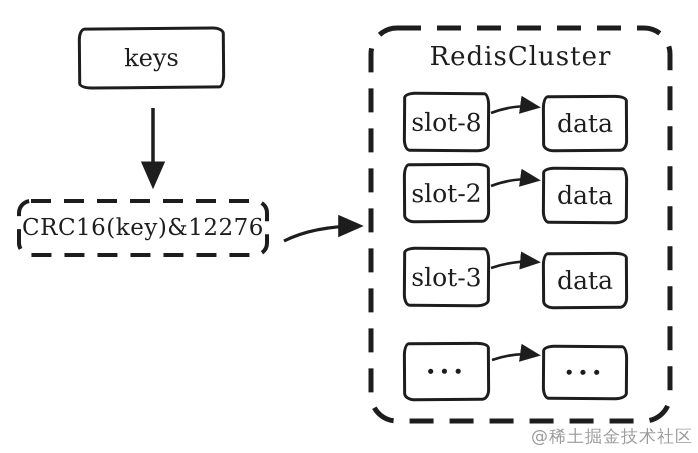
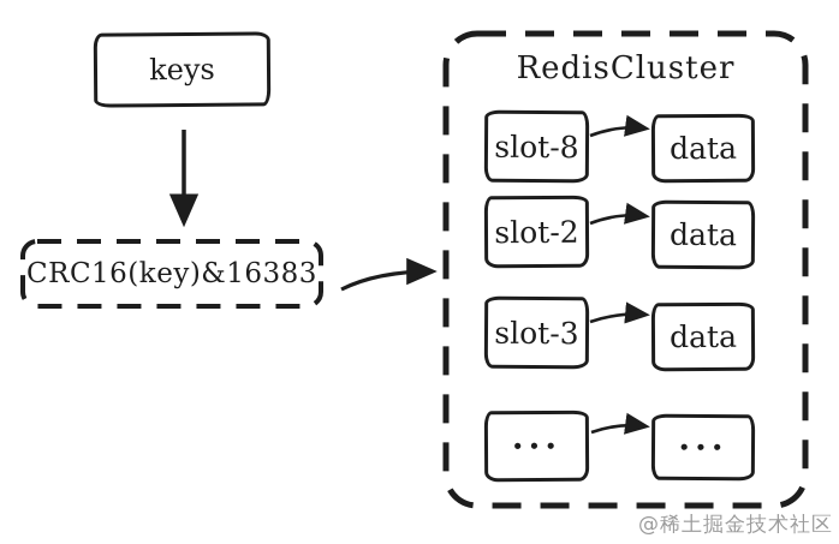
  keys
- CRC16(key)&12276
+ CRC16(key)&16383
  RedisCluster
  slot-8
  data
  slot-2
  data
  slot-3
  data
  ···
  ···
  @稀土掘金技术社区
